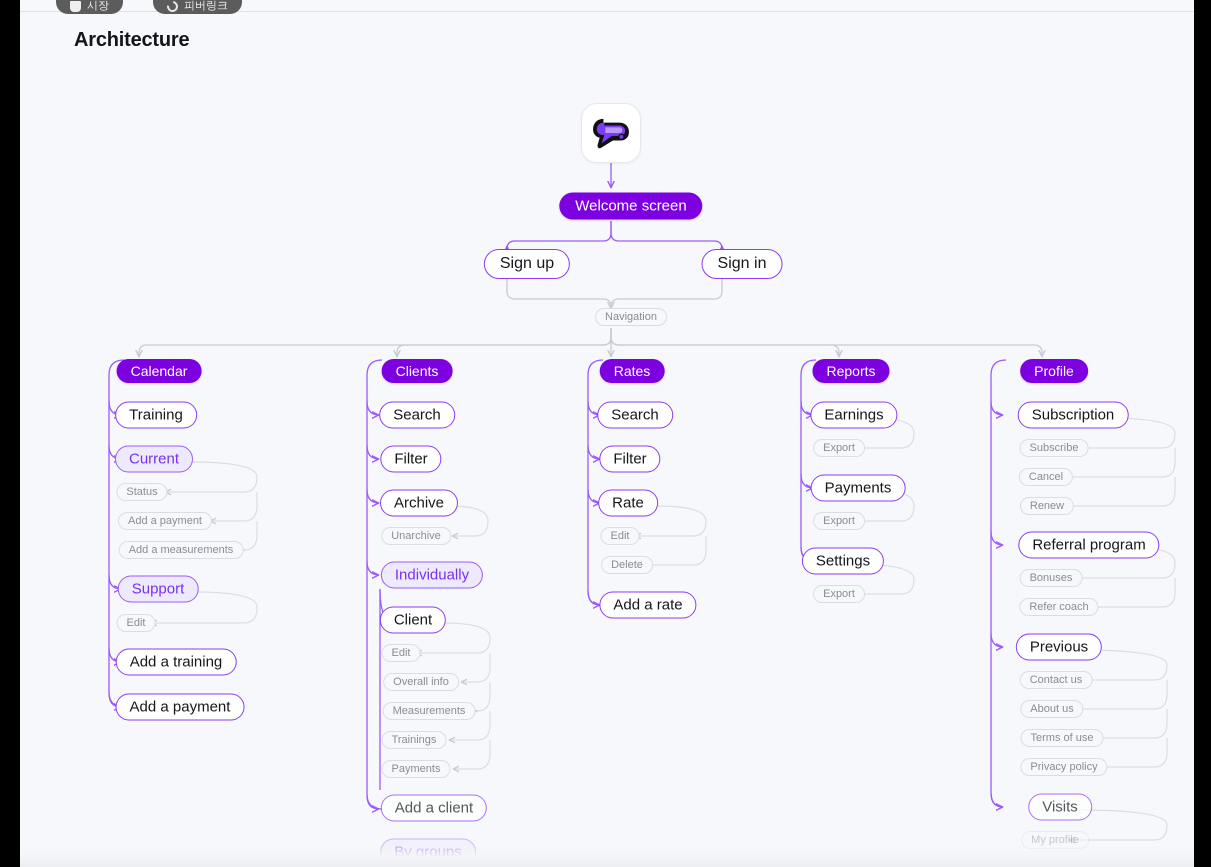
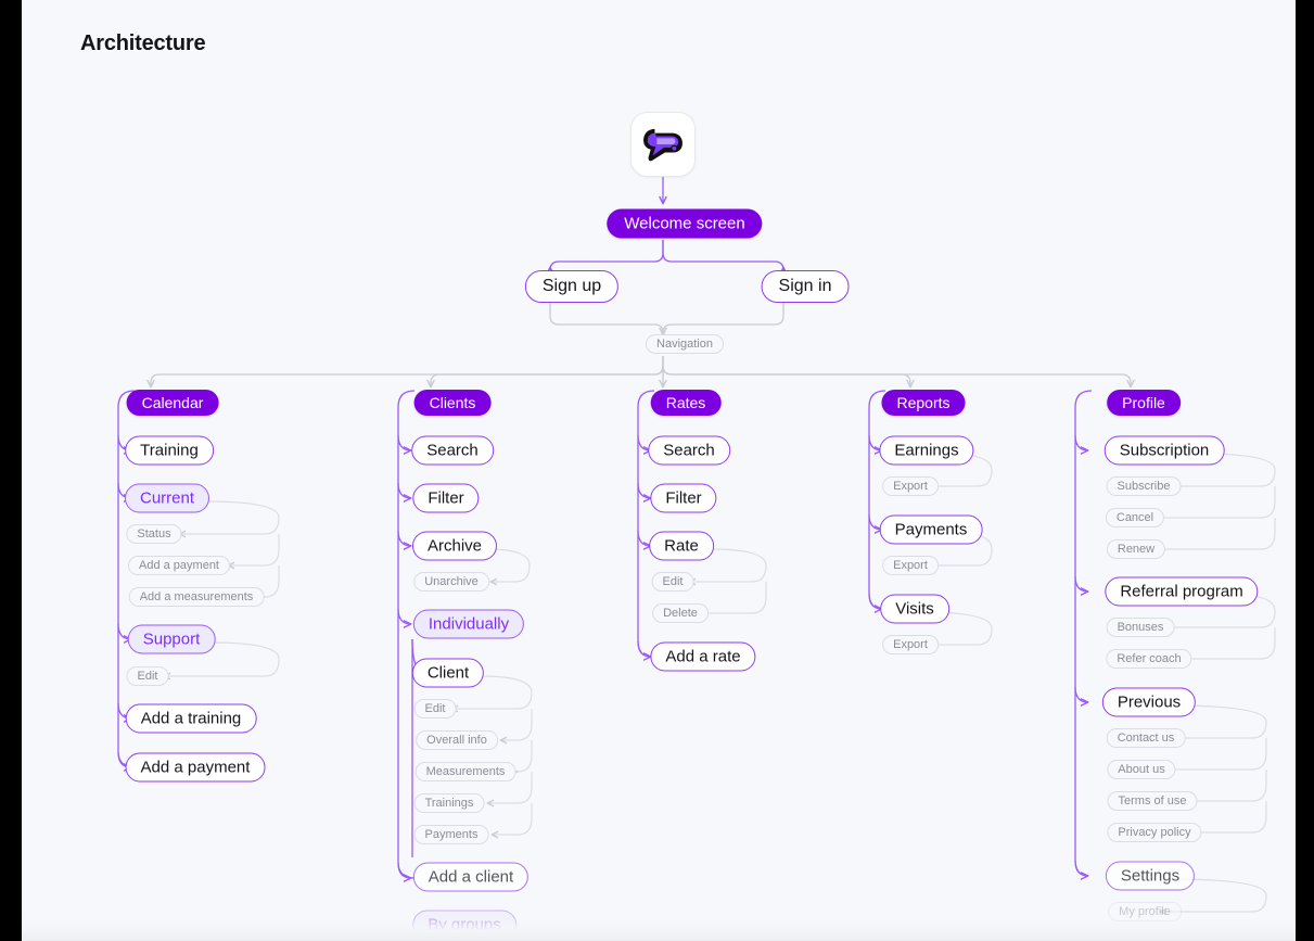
- 시장
- 피버링크
  Architecture
  Welcome screen
  Sign up
  Sign in
  Navigation
  Calendar
  Training
  Current
  Status
  Add a payment
  Add a measurements
  Support
  Edit
  Add a training
  Add a payment
  Clients
  Search
  Filter
  Archive
  Unarchive
  Individually
  Client
  Edit
  Overall info
  Measurements
  Trainings
  Payments
  Add a client
  Rates
  Search
  Filter
  Rate
  Edit
  Delete
  Add a rate
  Reports
  Earnings
  Export
  Payments
  Export
- Settings
+ Visits
  Export
  Profile
  Subscription
  Subscribe
  Cancel
  Renew
  Referral program
  Bonuses
  Refer coach
  Previous
  Contact us
  About us
  Terms of use
  Privacy policy
- Visits
+ Settings
  My profile
